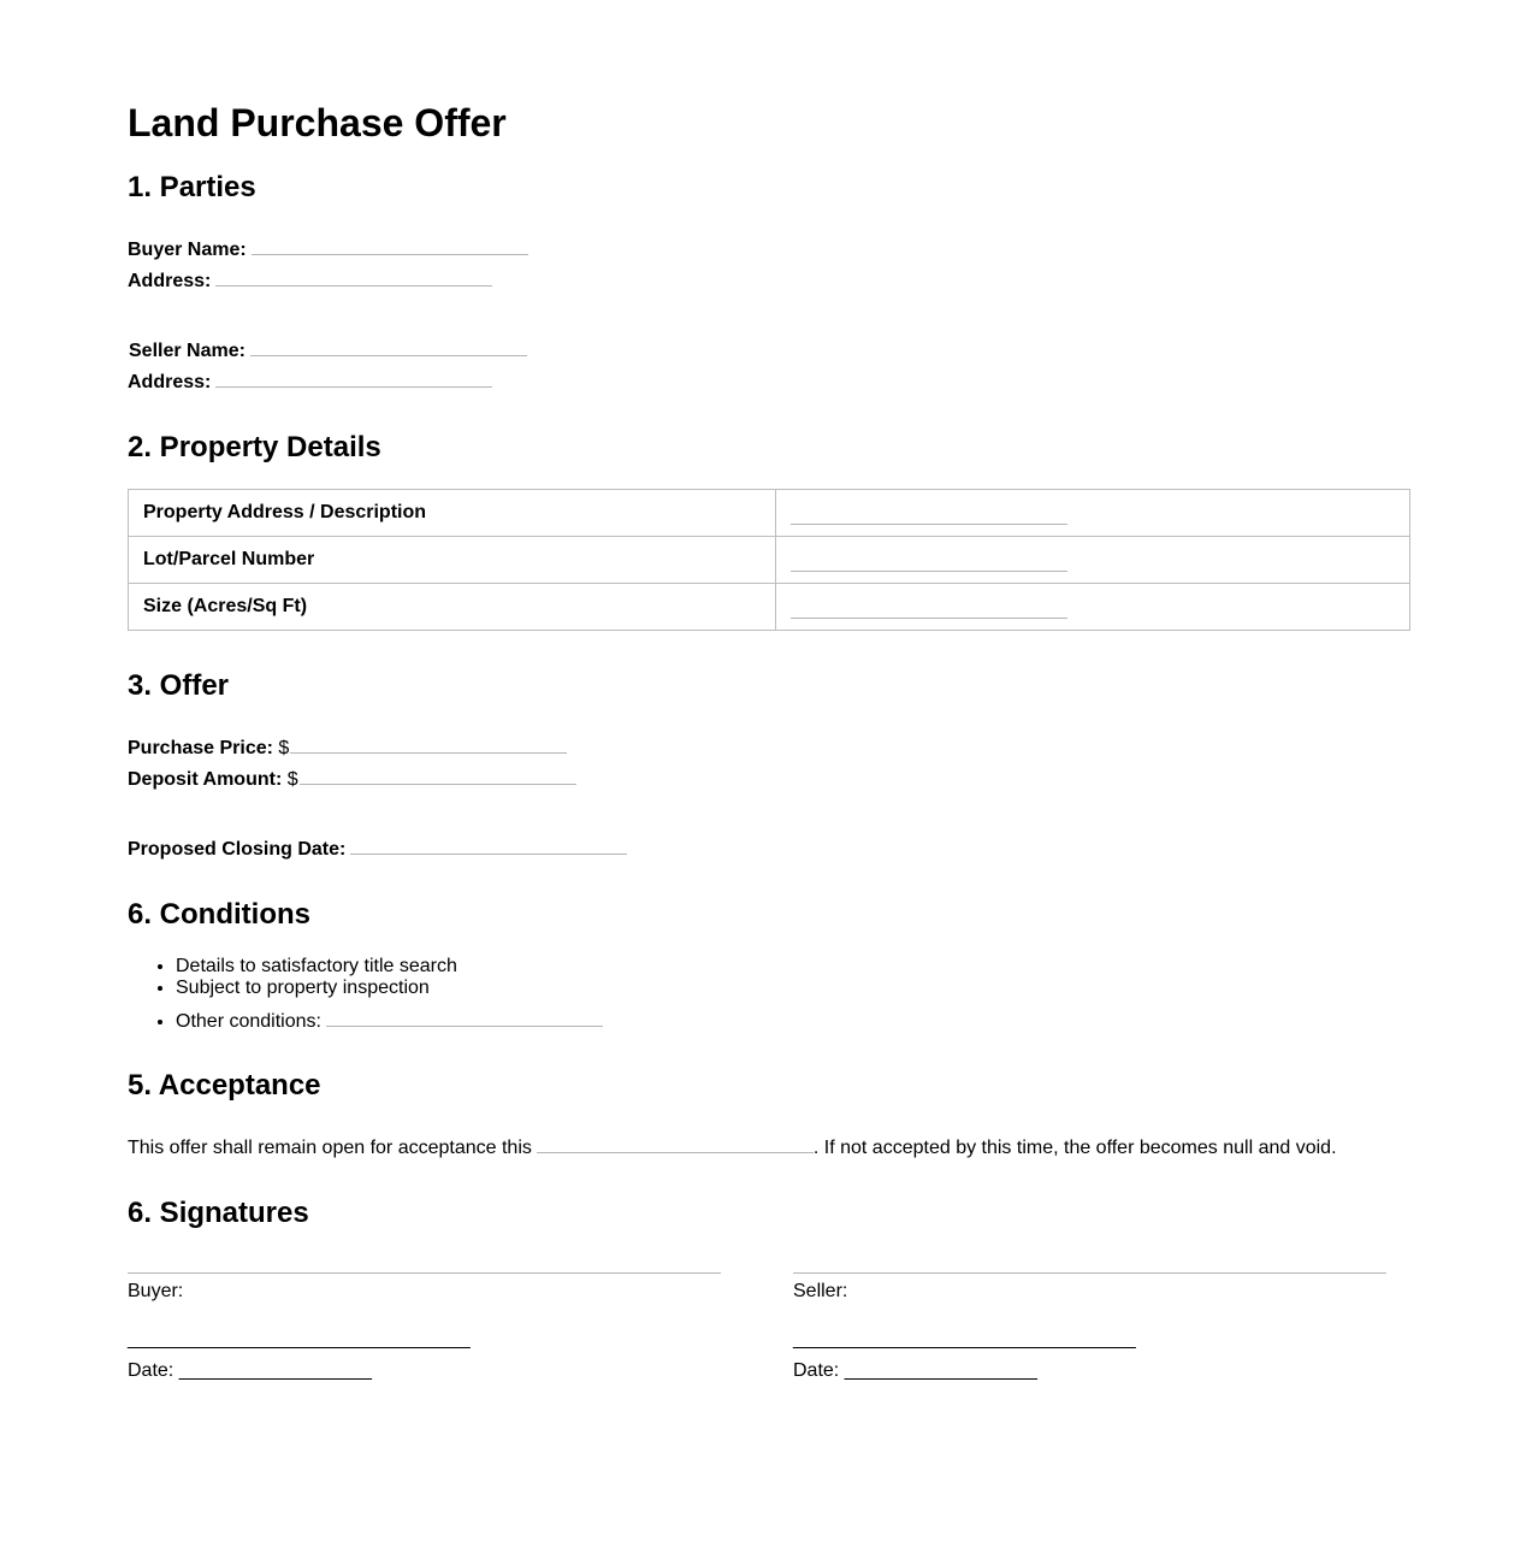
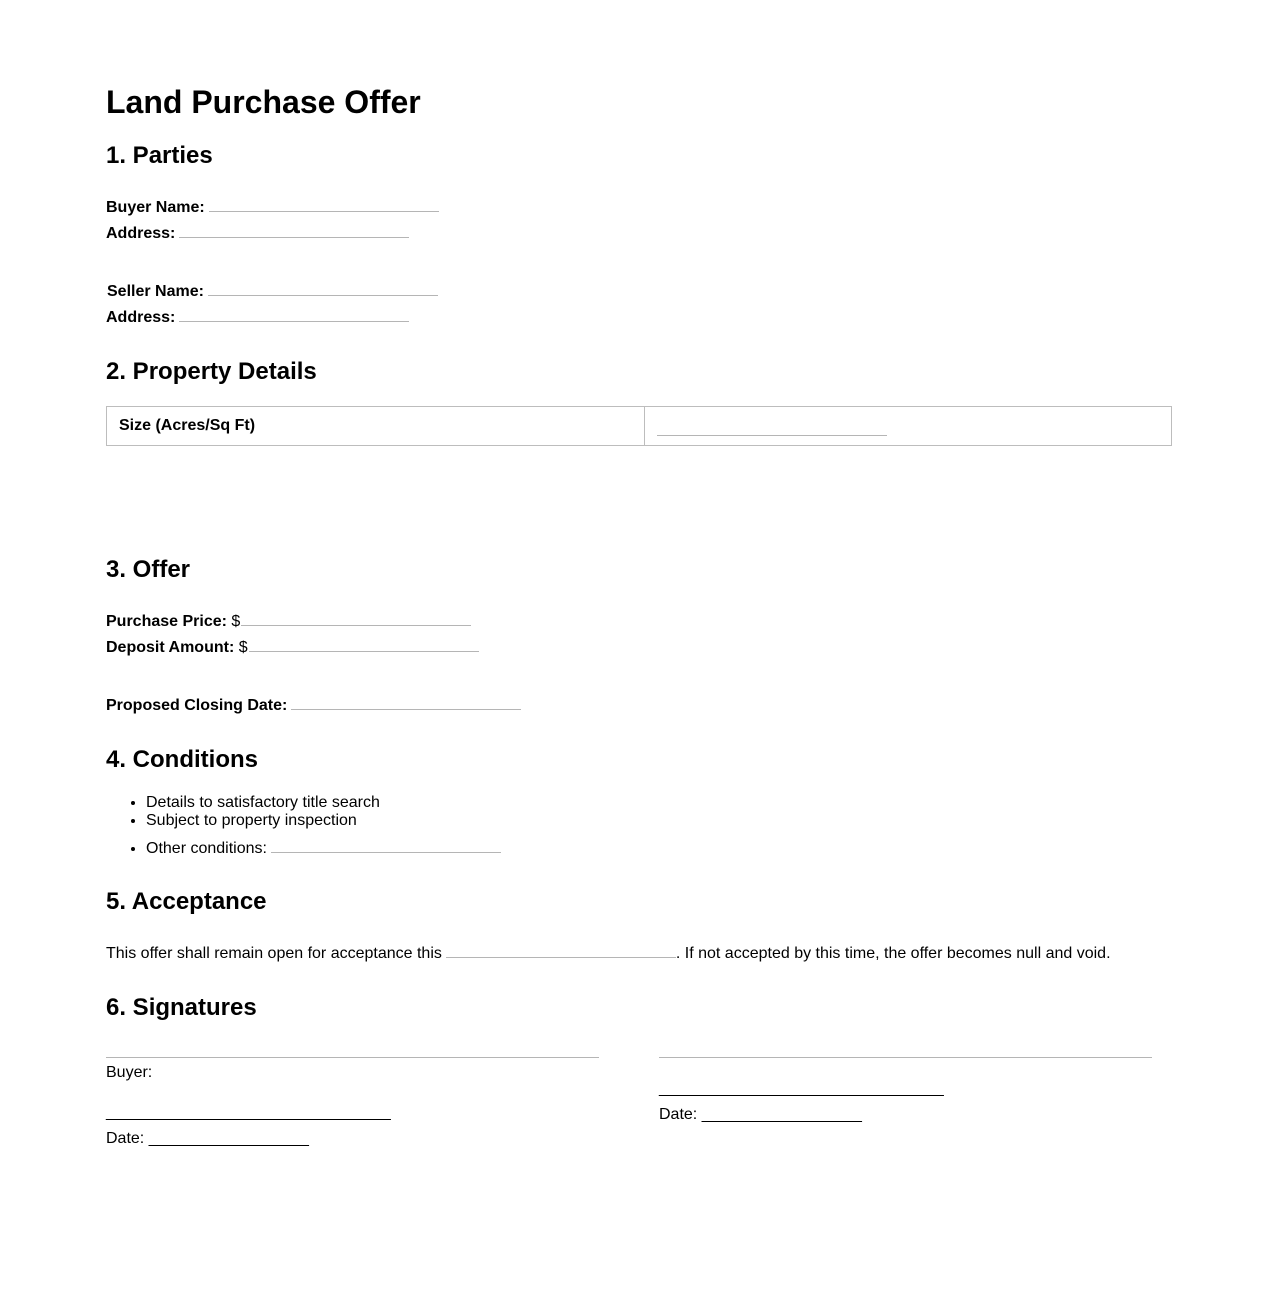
  Land Purchase Offer
  1. Parties
  Buyer Name:
  Address:
  Seller Name:
  Address:
  2. Property Details
- Property Address / Description
- Lot/Parcel Number
  Size (Acres/Sq Ft)
  3. Offer
  Purchase Price: $
  Deposit Amount: $
  Proposed Closing Date:
- 6. Conditions
+ 4. Conditions
  Details to satisfactory title search
  Subject to property inspection
  Other conditions:
  5. Acceptance
  This offer shall remain open for acceptance this . If not accepted by this time, the offer becomes null and void.
  6. Signatures
  Buyer:
  ________________________________
  Date: __________________
- Seller:
  ________________________________
  Date: __________________
